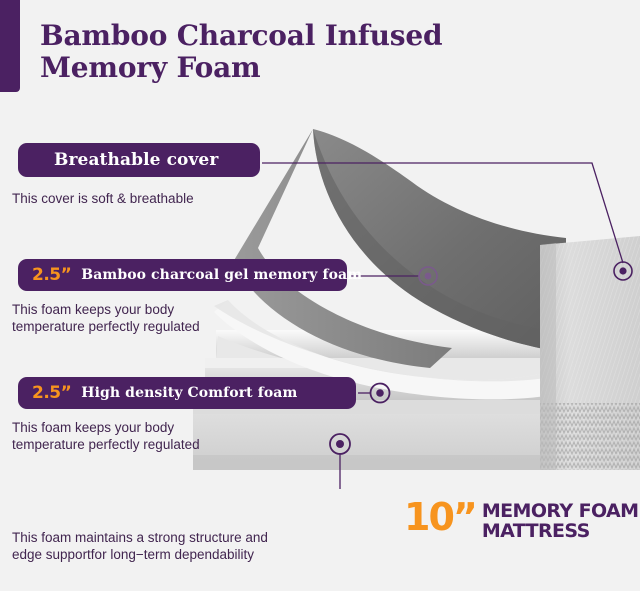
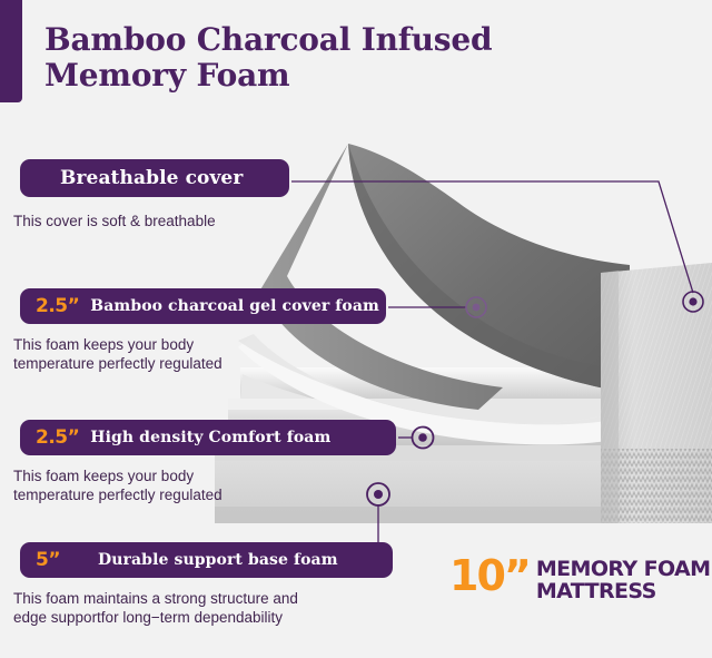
  Bamboo Charcoal Infused
  Memory Foam
  Breathable cover
  This cover is soft & breathable
  2.5”
- Bamboo charcoal gel memory foam
+ Bamboo charcoal gel cover foam
  This foam keeps your body
  temperature perfectly regulated
  2.5”
  High density Comfort foam
  This foam keeps your body
  temperature perfectly regulated
+ 5”
+ Durable support base foam
  This foam maintains a strong structure and
  edge supportfor long−term dependability
  10”
  MEMORY FOAM
  MATTRESS
